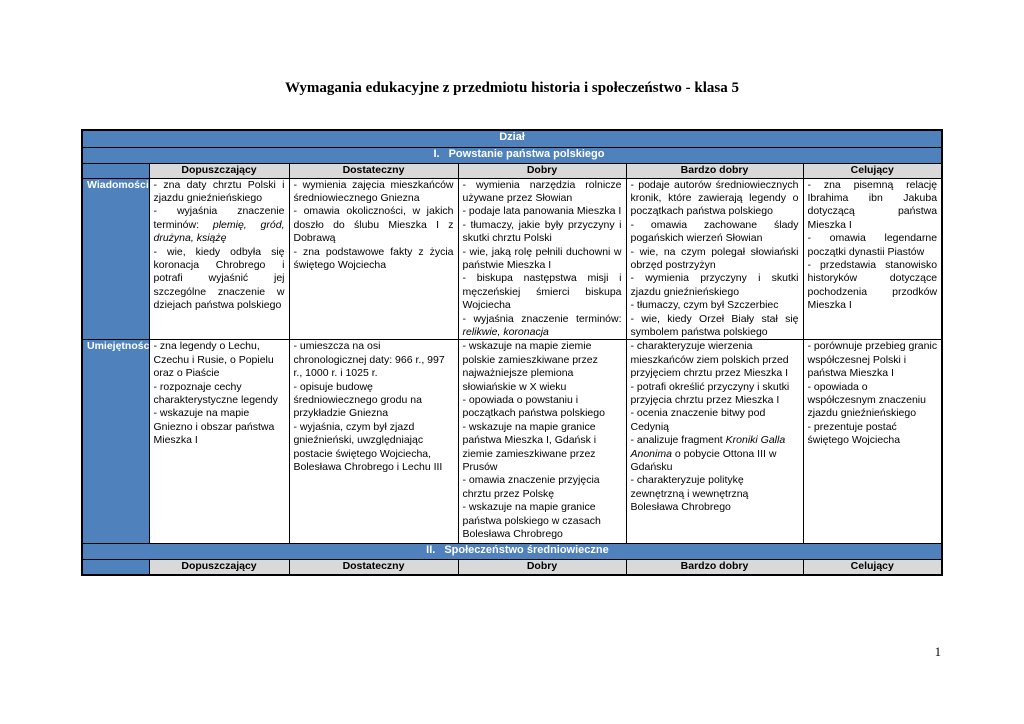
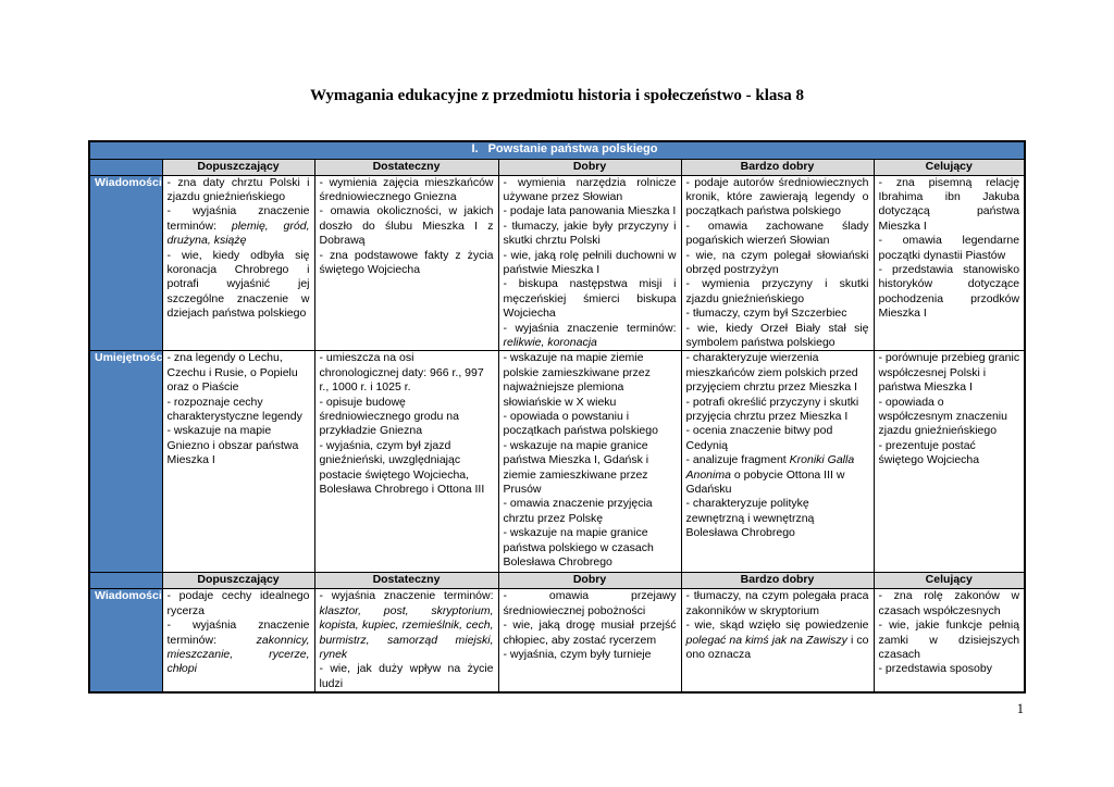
- Wymagania edukacyjne z przedmiotu historia i społeczeństwo - klasa 5
+ Wymagania edukacyjne z przedmiotu historia i społeczeństwo - klasa 8
- Dział
  I. Powstanie państwa polskiego
  	Dopuszczający	Dostateczny	Dobry	Bardzo dobry	Celujący
  Wiadomości	- zna daty chrztu Polski i zjazdu gnieźnieńskiego- wyjaśnia znaczenie terminów: plemię, gród, drużyna, książę- wie, kiedy odbyła się koronacja Chrobrego i potrafi wyjaśnić jej szczególne znaczenie w dziejach państwa polskiego	- wymienia zajęcia mieszkańców średniowiecznego Gniezna- omawia okoliczności, w jakich doszło do ślubu Mieszka I z Dobrawą- zna podstawowe fakty z życia świętego Wojciecha	- wymienia narzędzia rolnicze używane przez Słowian- podaje lata panowania Mieszka I- tłumaczy, jakie były przyczyny i skutki chrztu Polski- wie, jaką rolę pełnili duchowni w państwie Mieszka I- biskupa następstwa misji i męczeńskiej śmierci biskupa Wojciecha- wyjaśnia znaczenie terminów: relikwie, koronacja	- podaje autorów średniowiecznych kronik, które zawierają legendy o początkach państwa polskiego- omawia zachowane ślady pogańskich wierzeń Słowian- wie, na czym polegał słowiański obrzęd postrzyżyn- wymienia przyczyny i skutki zjazdu gnieźnieńskiego- tłumaczy, czym był Szczerbiec- wie, kiedy Orzeł Biały stał się symbolem państwa polskiego	- zna pisemną relację Ibrahima ibn Jakuba dotyczącą państwa Mieszka I- omawia legendarne początki dynastii Piastów- przedstawia stanowisko historyków dotyczące pochodzenia przodków Mieszka I
- Umiejętnośc	- zna legendy o Lechu, Czechu i Rusie, o Popielu oraz o Piaście- rozpoznaje cechy charakterystyczne legendy- wskazuje na mapie Gniezno i obszar państwa Mieszka I	- umieszcza na osi chronologicznej daty: 966 r., 997 r., 1000 r. i 1025 r.- opisuje budowę średniowiecznego grodu na przykładzie Gniezna- wyjaśnia, czym był zjazd gnieźnieński, uwzględniając postacie świętego Wojciecha, Bolesława Chrobrego i Lechu III	- wskazuje na mapie ziemie polskie zamieszkiwane przez najważniejsze plemiona słowiańskie w X wieku- opowiada o powstaniu i początkach państwa polskiego- wskazuje na mapie granice państwa Mieszka I, Gdańsk i ziemie zamieszkiwane przez Prusów- omawia znaczenie przyjęcia chrztu przez Polskę- wskazuje na mapie granice państwa polskiego w czasach Bolesława Chrobrego	- charakteryzuje wierzenia mieszkańców ziem polskich przed przyjęciem chrztu przez Mieszka I- potrafi określić przyczyny i skutki przyjęcia chrztu przez Mieszka I- ocenia znaczenie bitwy pod Cedynią- analizuje fragment Kroniki Galla Anonima o pobycie Ottona III w Gdańsku- charakteryzuje politykę zewnętrzną i wewnętrzną Bolesława Chrobrego	- porównuje przebieg granic współczesnej Polski i państwa Mieszka I- opowiada o współczesnym znaczeniu zjazdu gnieźnieńskiego- prezentuje postać świętego Wojciecha
+ Umiejętnośc	- zna legendy o Lechu, Czechu i Rusie, o Popielu oraz o Piaście- rozpoznaje cechy charakterystyczne legendy- wskazuje na mapie Gniezno i obszar państwa Mieszka I	- umieszcza na osi chronologicznej daty: 966 r., 997 r., 1000 r. i 1025 r.- opisuje budowę średniowiecznego grodu na przykładzie Gniezna- wyjaśnia, czym był zjazd gnieźnieński, uwzględniając postacie świętego Wojciecha, Bolesława Chrobrego i Ottona III	- wskazuje na mapie ziemie polskie zamieszkiwane przez najważniejsze plemiona słowiańskie w X wieku- opowiada o powstaniu i początkach państwa polskiego- wskazuje na mapie granice państwa Mieszka I, Gdańsk i ziemie zamieszkiwane przez Prusów- omawia znaczenie przyjęcia chrztu przez Polskę- wskazuje na mapie granice państwa polskiego w czasach Bolesława Chrobrego	- charakteryzuje wierzenia mieszkańców ziem polskich przed przyjęciem chrztu przez Mieszka I- potrafi określić przyczyny i skutki przyjęcia chrztu przez Mieszka I- ocenia znaczenie bitwy pod Cedynią- analizuje fragment Kroniki Galla Anonima o pobycie Ottona III w Gdańsku- charakteryzuje politykę zewnętrzną i wewnętrzną Bolesława Chrobrego	- porównuje przebieg granic współczesnej Polski i państwa Mieszka I- opowiada o współczesnym znaczeniu zjazdu gnieźnieńskiego- prezentuje postać świętego Wojciecha
- II. Społeczeństwo średniowieczne
  	Dopuszczający	Dostateczny	Dobry	Bardzo dobry	Celujący
+ Wiadomości	- podaje cechy idealnego rycerza- wyjaśnia znaczenie terminów: zakonnicy, mieszczanie, rycerze, chłopi	- wyjaśnia znaczenie terminów: klasztor, post, skryptorium, kopista, kupiec, rzemieślnik, cech, burmistrz, samorząd miejski, rynek- wie, jak duży wpływ na życie ludzi	- omawia przejawy średniowiecznej pobożności- wie, jaką drogę musiał przejść chłopiec, aby zostać rycerzem- wyjaśnia, czym były turnieje	- tłumaczy, na czym polegała praca zakonników w skryptorium- wie, skąd wzięło się powiedzenie polegać na kimś jak na Zawiszy i co ono oznacza	- zna rolę zakonów w czasach współczesnych- wie, jakie funkcje pełnią zamki w dzisiejszych czasach- przedstawia sposoby
  1
